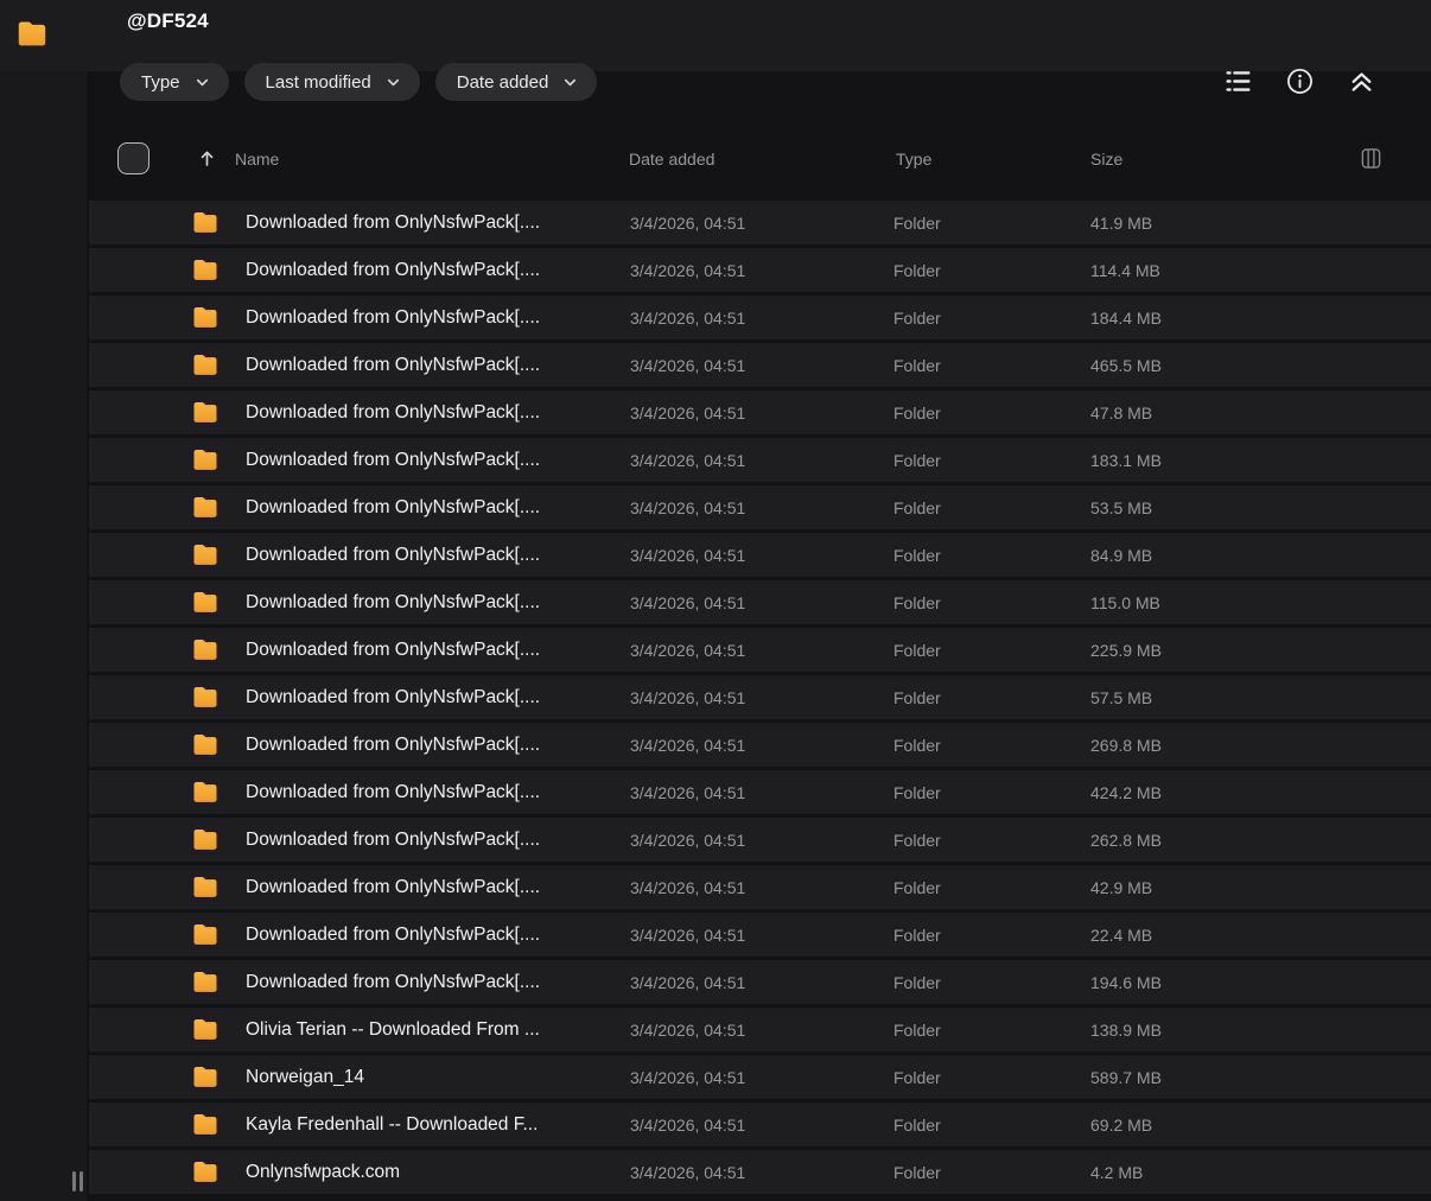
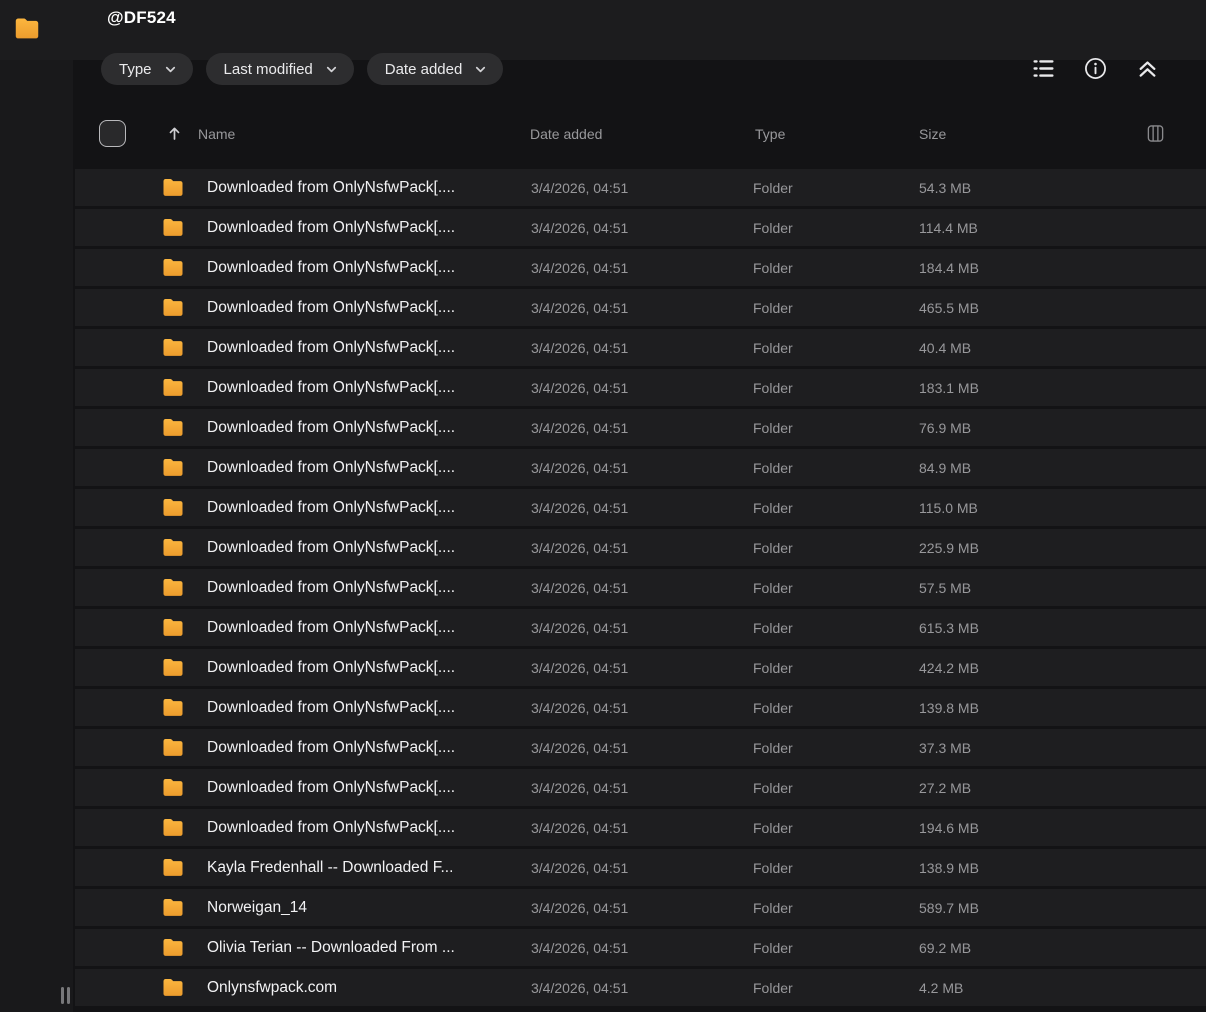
  @DF524
  Type
  Last modified
  Date added
  Name
  Date added
  Type
  Size
  Downloaded from OnlyNsfwPack[....
  3/4/2026, 04:51
  Folder
- 41.9 MB
+ 54.3 MB
  Downloaded from OnlyNsfwPack[....
  3/4/2026, 04:51
  Folder
  114.4 MB
  Downloaded from OnlyNsfwPack[....
  3/4/2026, 04:51
  Folder
  184.4 MB
  Downloaded from OnlyNsfwPack[....
  3/4/2026, 04:51
  Folder
  465.5 MB
  Downloaded from OnlyNsfwPack[....
  3/4/2026, 04:51
  Folder
- 47.8 MB
+ 40.4 MB
  Downloaded from OnlyNsfwPack[....
  3/4/2026, 04:51
  Folder
  183.1 MB
  Downloaded from OnlyNsfwPack[....
  3/4/2026, 04:51
  Folder
- 53.5 MB
+ 76.9 MB
  Downloaded from OnlyNsfwPack[....
  3/4/2026, 04:51
  Folder
  84.9 MB
  Downloaded from OnlyNsfwPack[....
  3/4/2026, 04:51
  Folder
  115.0 MB
  Downloaded from OnlyNsfwPack[....
  3/4/2026, 04:51
  Folder
  225.9 MB
  Downloaded from OnlyNsfwPack[....
  3/4/2026, 04:51
  Folder
  57.5 MB
  Downloaded from OnlyNsfwPack[....
  3/4/2026, 04:51
  Folder
- 269.8 MB
+ 615.3 MB
  Downloaded from OnlyNsfwPack[....
  3/4/2026, 04:51
  Folder
  424.2 MB
  Downloaded from OnlyNsfwPack[....
  3/4/2026, 04:51
  Folder
- 262.8 MB
+ 139.8 MB
  Downloaded from OnlyNsfwPack[....
  3/4/2026, 04:51
  Folder
- 42.9 MB
+ 37.3 MB
  Downloaded from OnlyNsfwPack[....
  3/4/2026, 04:51
  Folder
- 22.4 MB
+ 27.2 MB
  Downloaded from OnlyNsfwPack[....
  3/4/2026, 04:51
  Folder
  194.6 MB
- Olivia Terian -- Downloaded From ...
+ Kayla Fredenhall -- Downloaded F...
  3/4/2026, 04:51
  Folder
  138.9 MB
  Norweigan_14
  3/4/2026, 04:51
  Folder
  589.7 MB
- Kayla Fredenhall -- Downloaded F...
+ Olivia Terian -- Downloaded From ...
  3/4/2026, 04:51
  Folder
  69.2 MB
  Onlynsfwpack.com
  3/4/2026, 04:51
  Folder
  4.2 MB
